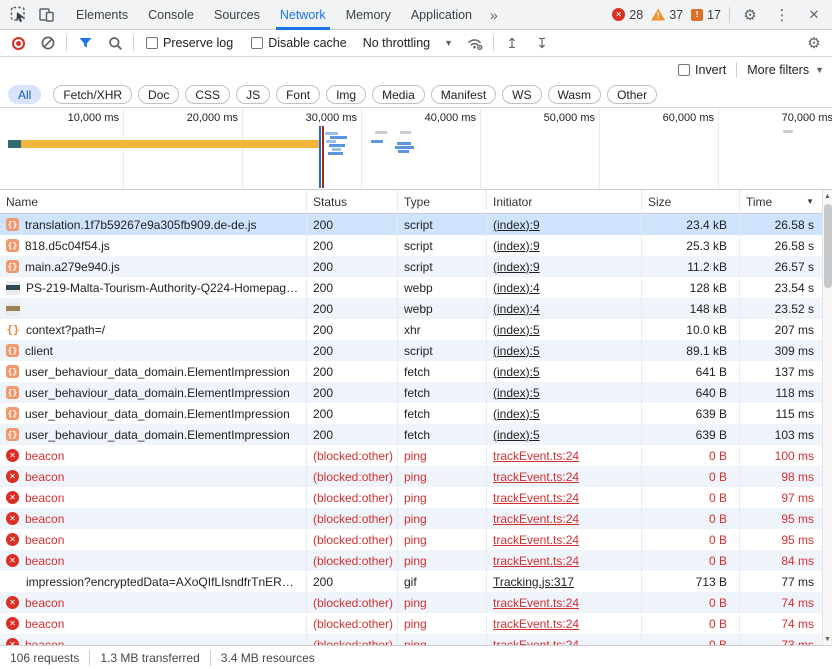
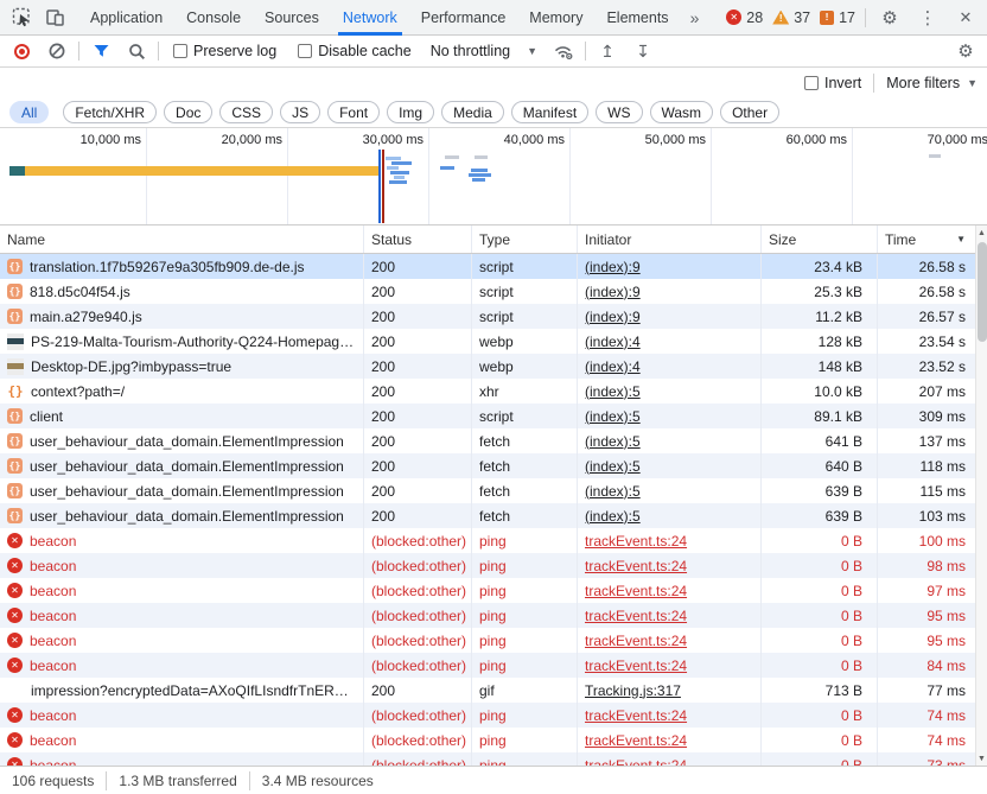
- Elements
+ Application
  Console
  Sources
  Network
+ Performance
  Memory
- Application
+ Elements
  »
  ✕
  28
  !
  37
  !
  17
  ⚙
  ⋮
  ✕
  Preserve log
  Disable cache
  No throttling
  ▼
  ↥
  ↧
  ⚙
  Invert
  More filters
  ▼
  All
  Fetch/XHR
  Doc
  CSS
  JS
  Font
  Img
  Media
  Manifest
  WS
  Wasm
  Other
  10,000 ms
  20,000 ms
  30,000 ms
  40,000 ms
  50,000 ms
  60,000 ms
  70,000 ms
  Name
  Status
  Type
  Initiator
  Size
  Time
  ▼
  {}
  translation.1f7b59267e9a305fb909.de-de.js
  200
  script
  (index):9
  23.4 kB
  26.58 s
  {}
  818.d5c04f54.js
  200
  script
  (index):9
  25.3 kB
  26.58 s
  {}
  main.a279e940.js
  200
  script
  (index):9
  11.2 kB
  26.57 s
  PS-219-Malta-Tourism-Authority-Q224-Homepag…
  200
  webp
  (index):4
  128 kB
  23.54 s
+ Desktop-DE.jpg?imbypass=true
  200
  webp
  (index):4
  148 kB
  23.52 s
  {}
  context?path=/
  200
  xhr
  (index):5
  10.0 kB
  207 ms
  {}
  client
  200
  script
  (index):5
  89.1 kB
  309 ms
  {}
  user_behaviour_data_domain.ElementImpression
  200
  fetch
  (index):5
  641 B
  137 ms
  {}
  user_behaviour_data_domain.ElementImpression
  200
  fetch
  (index):5
  640 B
  118 ms
  {}
  user_behaviour_data_domain.ElementImpression
  200
  fetch
  (index):5
  639 B
  115 ms
  {}
  user_behaviour_data_domain.ElementImpression
  200
  fetch
  (index):5
  639 B
  103 ms
  ✕
  beacon
  (blocked:other)
  ping
  trackEvent.ts:24
  0 B
  100 ms
  ✕
  beacon
  (blocked:other)
  ping
  trackEvent.ts:24
  0 B
  98 ms
  ✕
  beacon
  (blocked:other)
  ping
  trackEvent.ts:24
  0 B
  97 ms
  ✕
  beacon
  (blocked:other)
  ping
  trackEvent.ts:24
  0 B
  95 ms
  ✕
  beacon
  (blocked:other)
  ping
  trackEvent.ts:24
  0 B
  95 ms
  ✕
  beacon
  (blocked:other)
  ping
  trackEvent.ts:24
  0 B
  84 ms
  impression?encryptedData=AXoQIfLIsndfrTnERB4
  200
  gif
  Tracking.js:317
  713 B
  77 ms
  ✕
  beacon
  (blocked:other)
  ping
  trackEvent.ts:24
  0 B
  74 ms
  ✕
  beacon
  (blocked:other)
  ping
  trackEvent.ts:24
  0 B
  74 ms
  ✕
  beacon
  (blocked:other)
  ping
  trackEvent.ts:24
  0 B
  73 ms
  106 requests
  1.3 MB transferred
  3.4 MB resources
